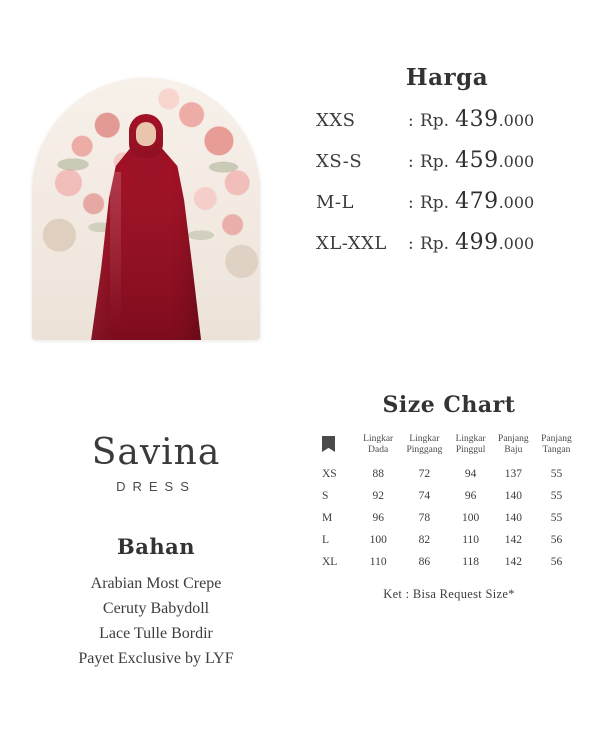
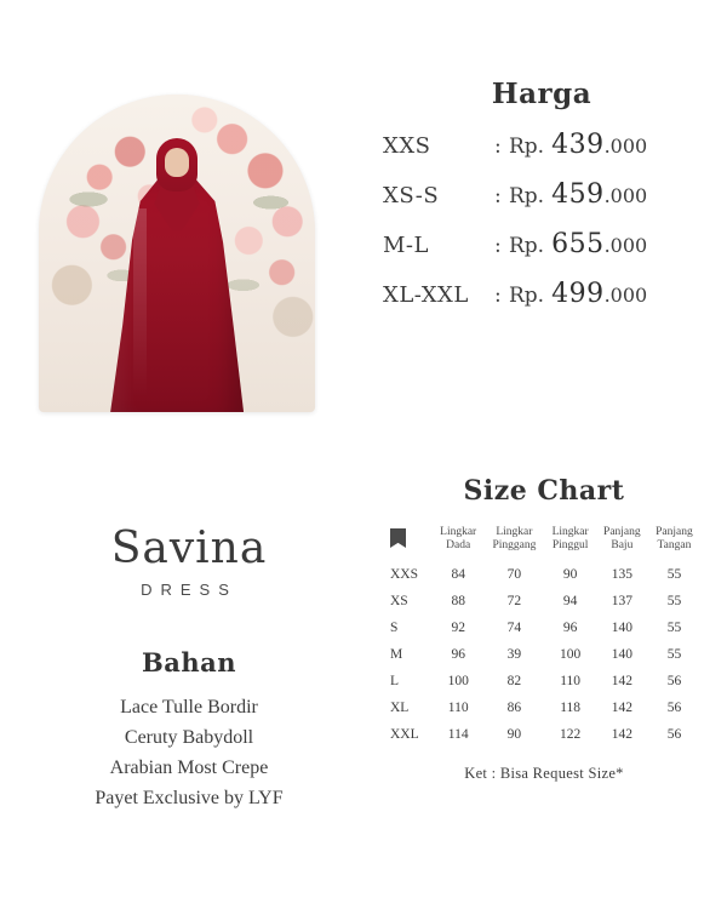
  Harga
  XXS
  :
  Rp.
  439
  .000
  XS-S
  :
  Rp.
  459
  .000
  M-L
  :
  Rp.
- 479
+ 655
  .000
  XL-XXL
  :
  Rp.
  499
  .000
  Savina
  DRESS
  Bahan
- Arabian Most Crepe
+ Lace Tulle Bordir
  Ceruty Babydoll
- Lace Tulle Bordir
+ Arabian Most Crepe
  Payet Exclusive by LYF
  Size Chart
  	Lingkar Dada	Lingkar Pinggang	Lingkar Pinggul	Panjang Baju	Panjang Tangan
+ XXS	84	70	90	135	55
  XS	88	72	94	137	55
  S	92	74	96	140	55
- M	96	78	100	140	55
+ M	96	39	100	140	55
  L	100	82	110	142	56
  XL	110	86	118	142	56
+ XXL	114	90	122	142	56
  Ket : Bisa Request Size*
